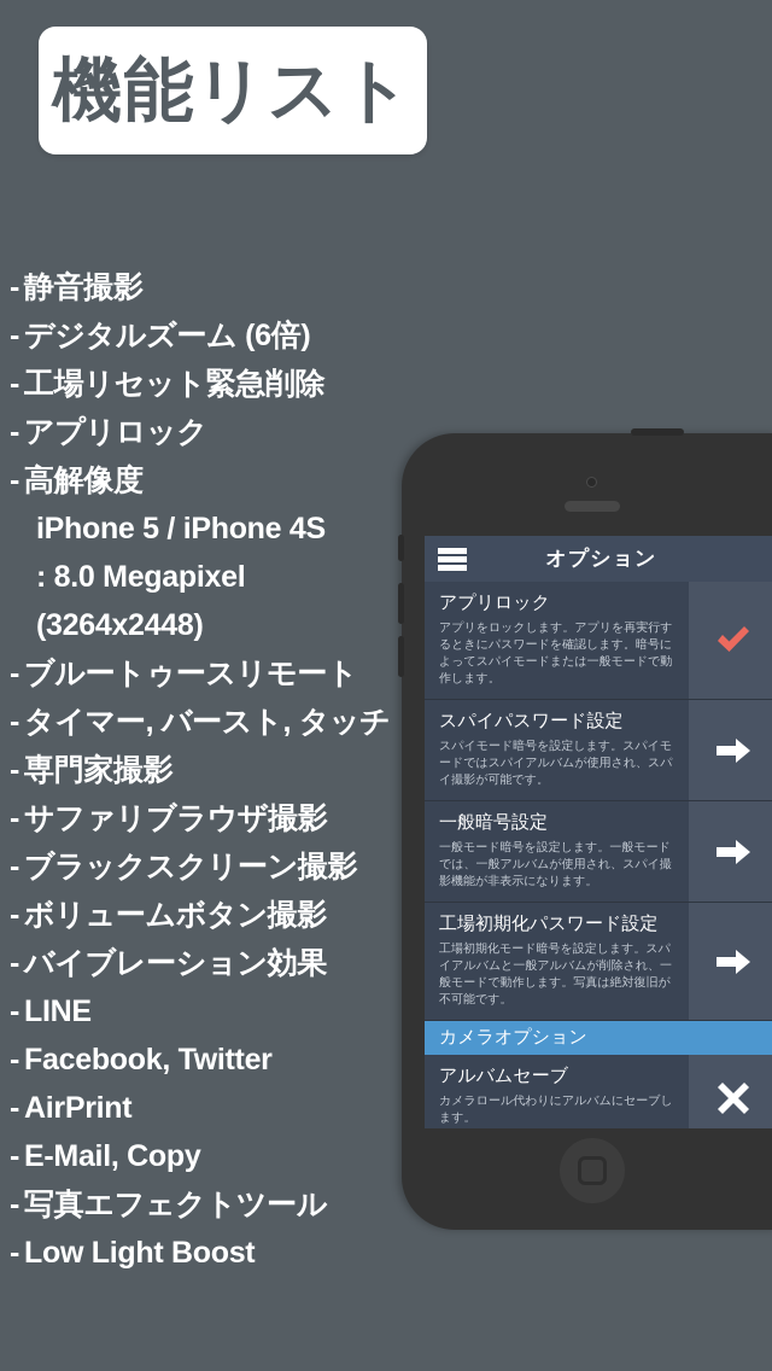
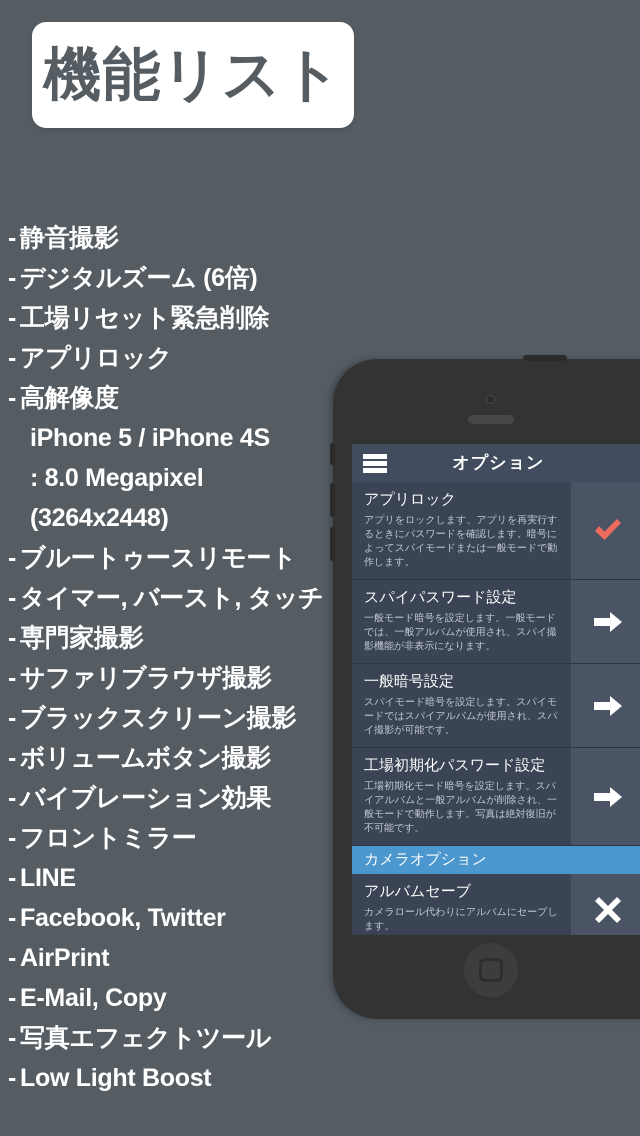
  機能リスト
  - 静音撮影
  - デジタルズーム (6倍)
  - 工場リセット緊急削除
  - アプリロック
  - 高解像度
  iPhone 5 / iPhone 4S
  : 8.0 Megapixel
  (3264x2448)
  - ブルートゥースリモート
  - タイマー, バースト, タッチ
  - 専門家撮影
  - サファリブラウザ撮影
  - ブラックスクリーン撮影
  - ボリュームボタン撮影
  - バイブレーション効果
+ - フロントミラー
  - LINE
  - Facebook, Twitter
  - AirPrint
  - E-Mail, Copy
  - 写真エフェクトツール
  - Low Light Boost
  オプション
  アプリロック
  アプリをロックします。アプリを再実行するときにパスワードを確認します。暗号によってスパイモードまたは一般モードで動作します。
  スパイパスワード設定
- スパイモード暗号を設定します。スパイモードではスパイアルバムが使用され、スパイ撮影が可能です。
+ 一般モード暗号を設定します。一般モードでは、一般アルバムが使用され、スパイ撮影機能が非表示になります。
  一般暗号設定
- 一般モード暗号を設定します。一般モードでは、一般アルバムが使用され、スパイ撮影機能が非表示になります。
+ スパイモード暗号を設定します。スパイモードではスパイアルバムが使用され、スパイ撮影が可能です。
  工場初期化パスワード設定
  工場初期化モード暗号を設定します。スパイアルバムと一般アルバムが削除され、一般モードで動作します。写真は絶対復旧が不可能です。
  カメラオプション
  アルバムセーブ
  カメラロール代わりにアルバムにセーブします。
